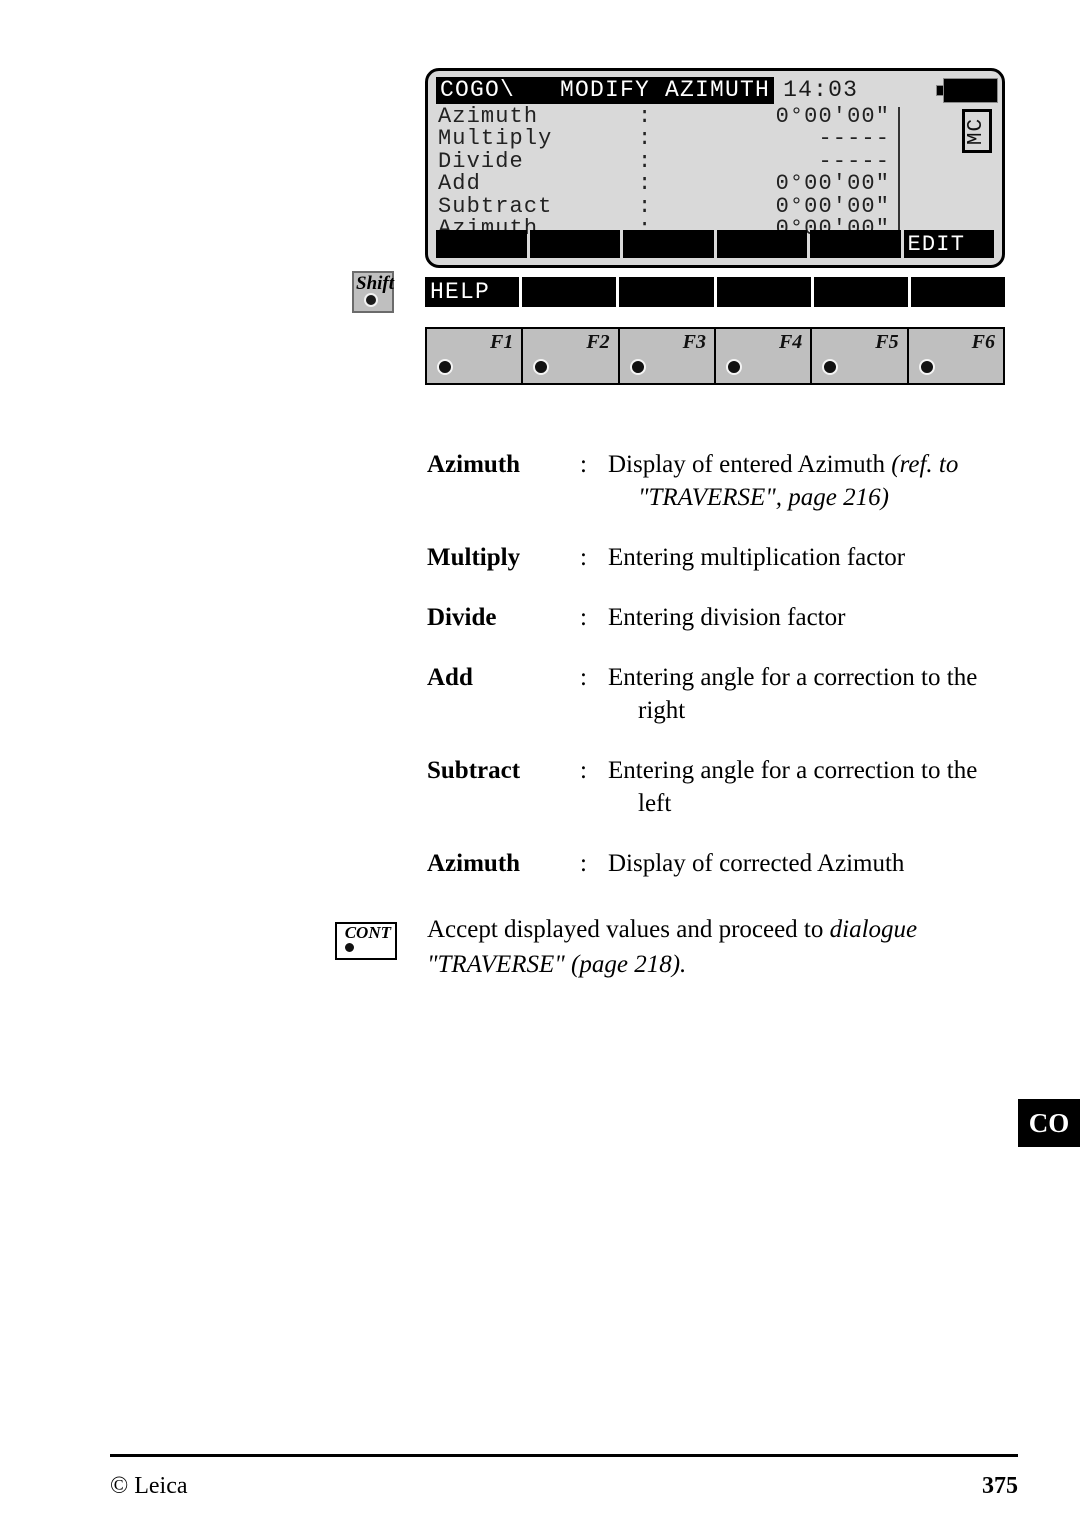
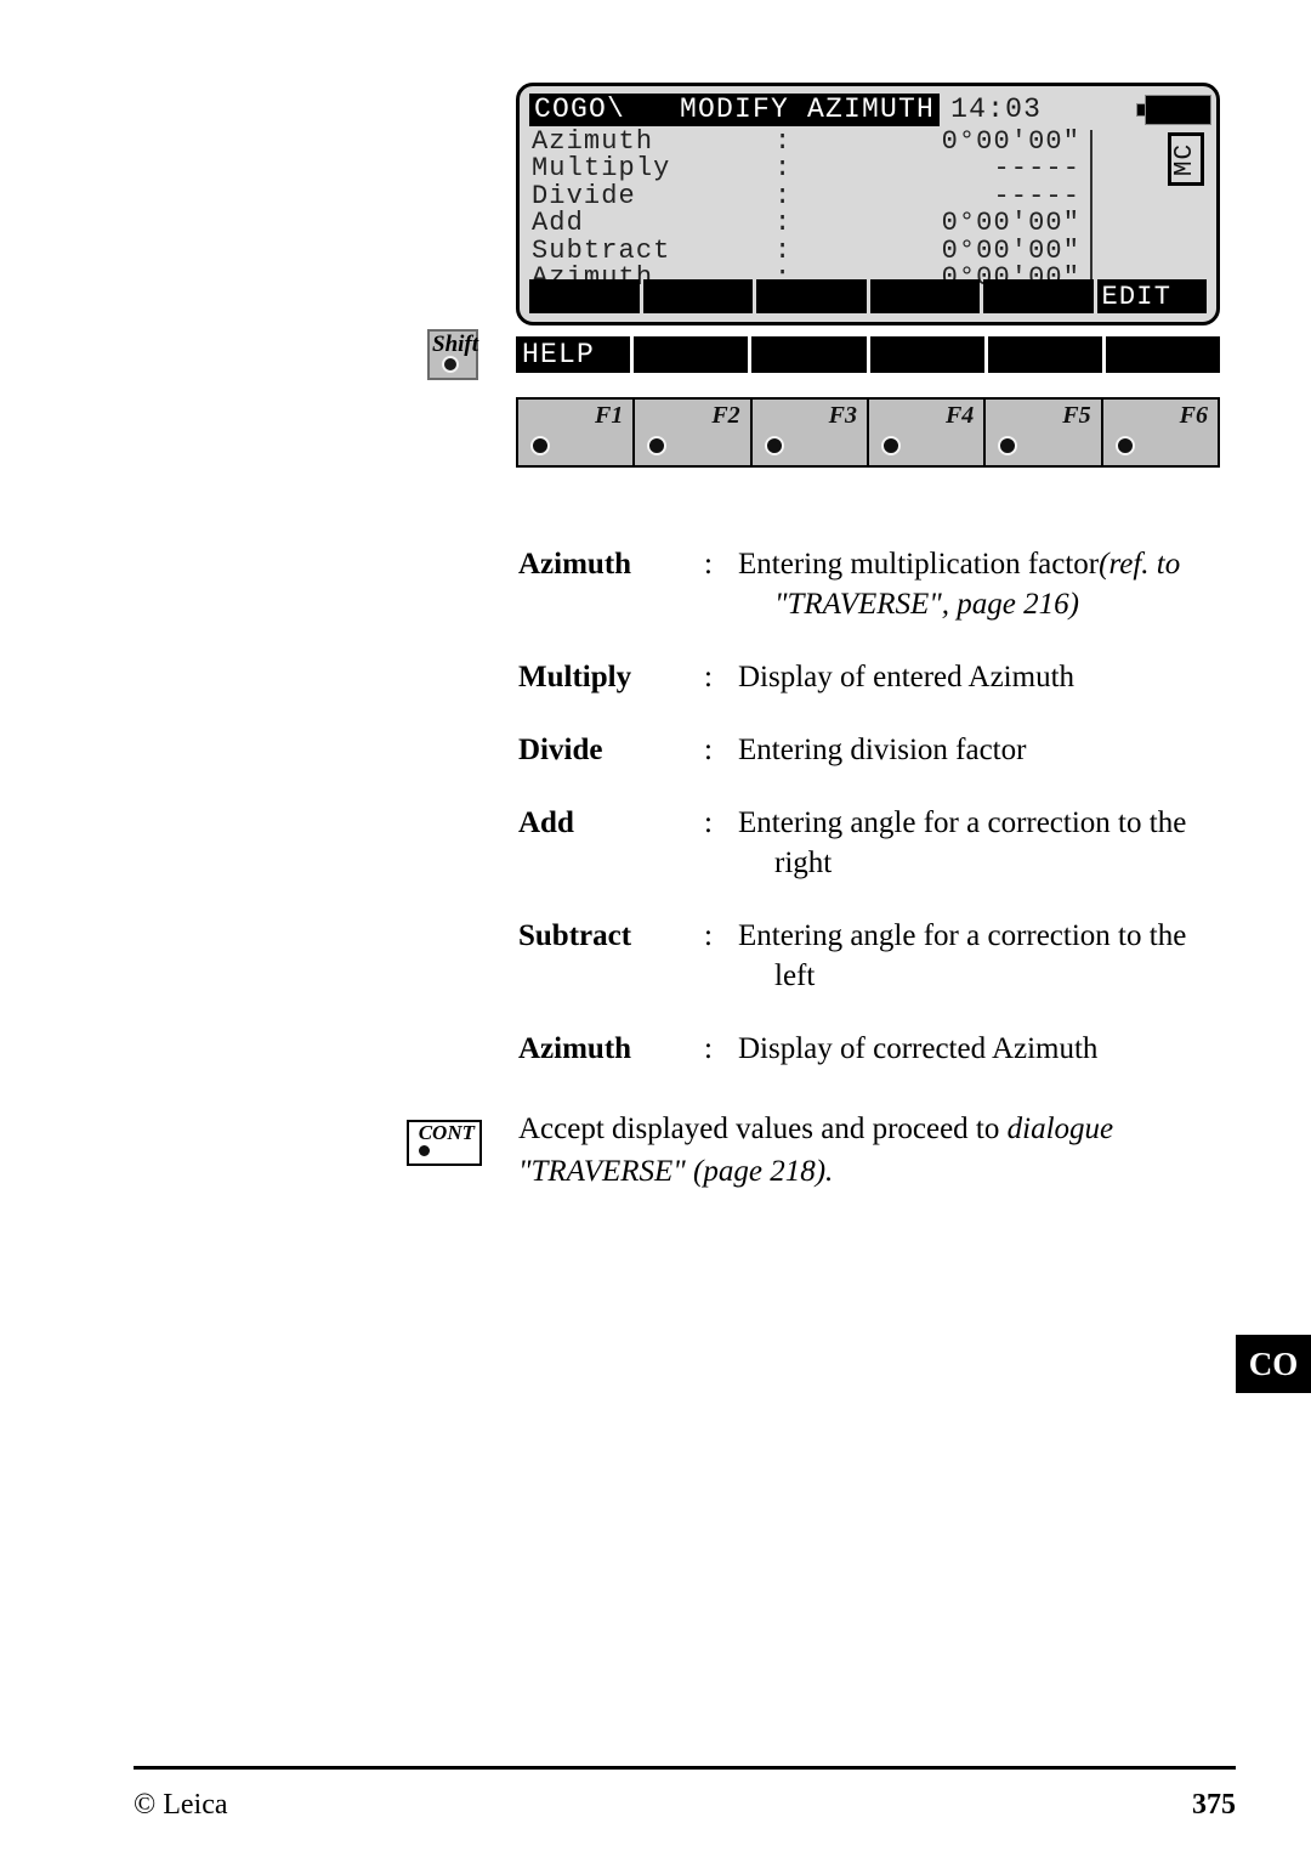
  COGO\ MODIFY AZIMUTH
  14:03
  Azimuth
  :
  0°00'00"
  Multiply
  :
  -----
  Divide
  :
  -----
  Add
  :
  0°00'00"
  Subtract
  :
  0°00'00"
  Azimuth
  :
  0°00'00"
  EDIT
  Shift
  HELP
  F1
  F2
  F3
  F4
  F5
  F6
  Azimuth
  :
- Display of entered Azimuth (ref. to
+ Entering multiplication factor(ref. to
  "TRAVERSE", page 216)
  Multiply
  :
- Entering multiplication factor
+ Display of entered Azimuth
  Divide
  :
  Entering division factor
  Add
  :
  Entering angle for a correction to the
  right
  Subtract
  :
  Entering angle for a correction to the
  left
  Azimuth
  :
  Display of corrected Azimuth
  CONT
  Accept displayed values and proceed to dialogue
  "TRAVERSE" (page 218).
  CO
  © Leica
  375
